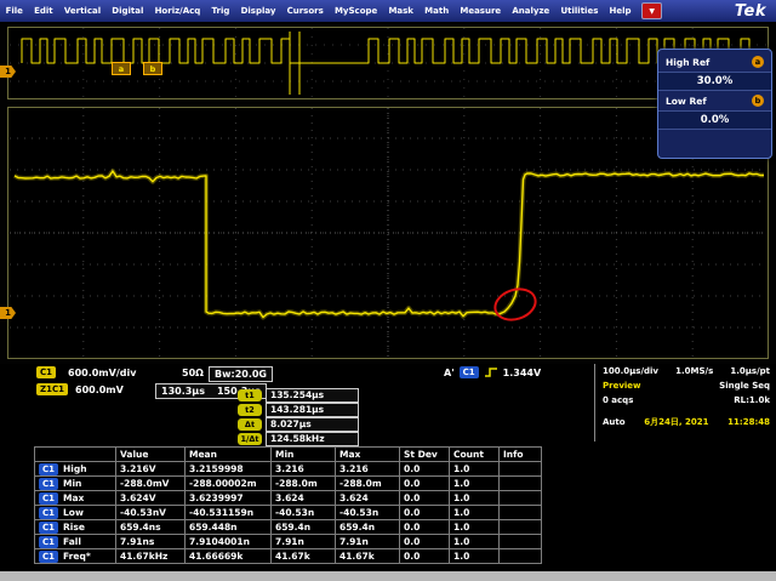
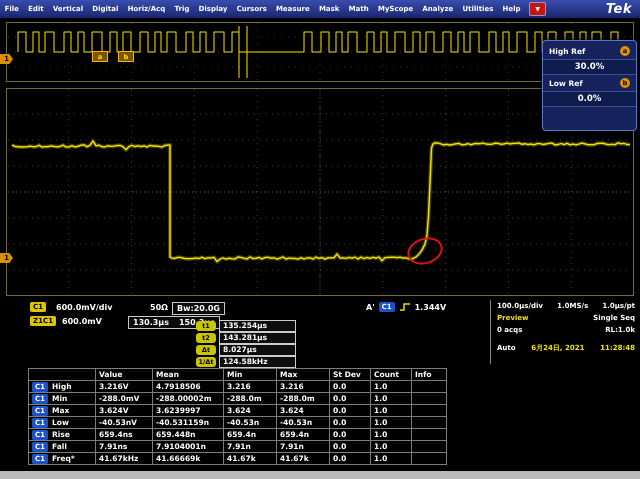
  File
  Edit
  Vertical
  Digital
  Horiz/Acq
  Trig
  Display
  Cursors
- MyScope
+ Measure
  Mask
  Math
- Measure
+ MyScope
  Analyze
  Utilities
  Help
  Tek
  a
  b
  1
  1
  High Ref
  a
  30.0%
  Low Ref
  b
  0.0%
  C1
  600.0mV/div
  50Ω
  Bw:20.0G
  Z1C1
  600.0mV
  130.3µs
  t1
  135.254µs
  t2
  143.281µs
  Δt
  8.027µs
  1/Δt
  124.58kHz
  A'
  C1
  1.344V
  100.0µs/div
  1.0MS/s
  1.0µs/pt
  Preview
  Single Seq
  0 acqs
  RL:1.0k
  Auto
  6月24日, 2021
  11:28:48
  	Value	Mean	Min	Max	St Dev	Count	Info
- C1 High	3.216V	3.2159998	3.216	3.216	0.0	1.0
+ C1 High	3.216V	4.7918506	3.216	3.216	0.0	1.0
  C1 Min	-288.0mV	-288.00002m	-288.0m	-288.0m	0.0	1.0
  C1 Max	3.624V	3.6239997	3.624	3.624	0.0	1.0
  C1 Low	-40.53nV	-40.531159n	-40.53n	-40.53n	0.0	1.0
  C1 Rise	659.4ns	659.448n	659.4n	659.4n	0.0	1.0
  C1 Fall	7.91ns	7.9104001n	7.91n	7.91n	0.0	1.0
  C1 Freq*	41.67kHz	41.66669k	41.67k	41.67k	0.0	1.0
